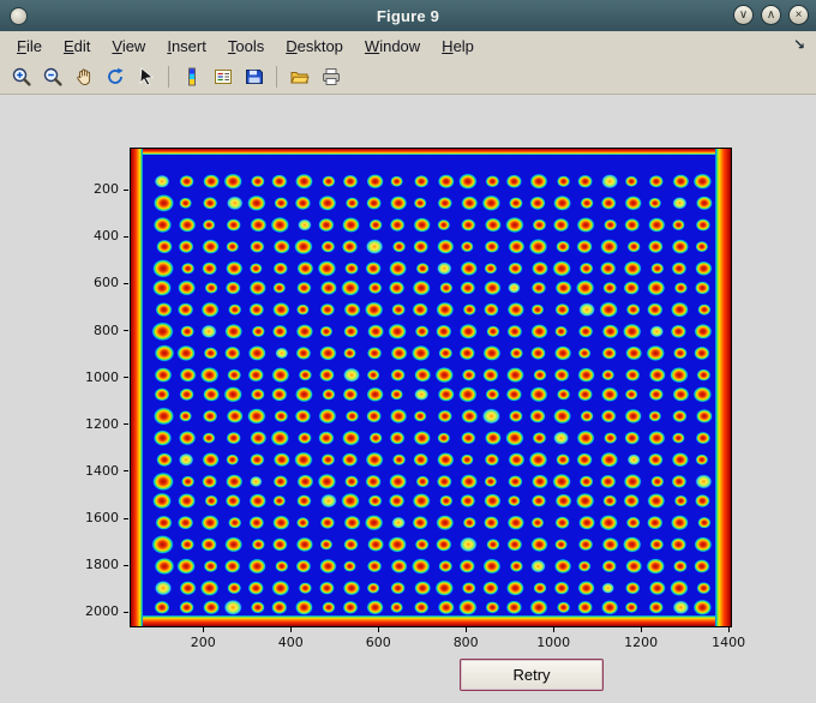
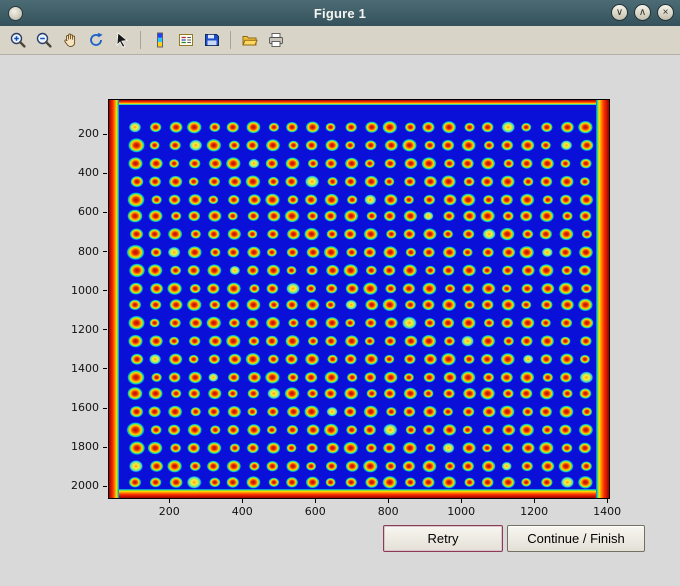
- Figure 9
+ Figure 1
  ∨
  ∧
  ×
- File
- Edit
- View
- Insert
- Tools
- Desktop
- Window
- Help
- ↘
  200
  400
  600
  800
  1000
  1200
  1400
  200
  400
  600
  800
  1000
  1200
  1400
  1600
  1800
  2000
  Retry
+ Continue / Finish
